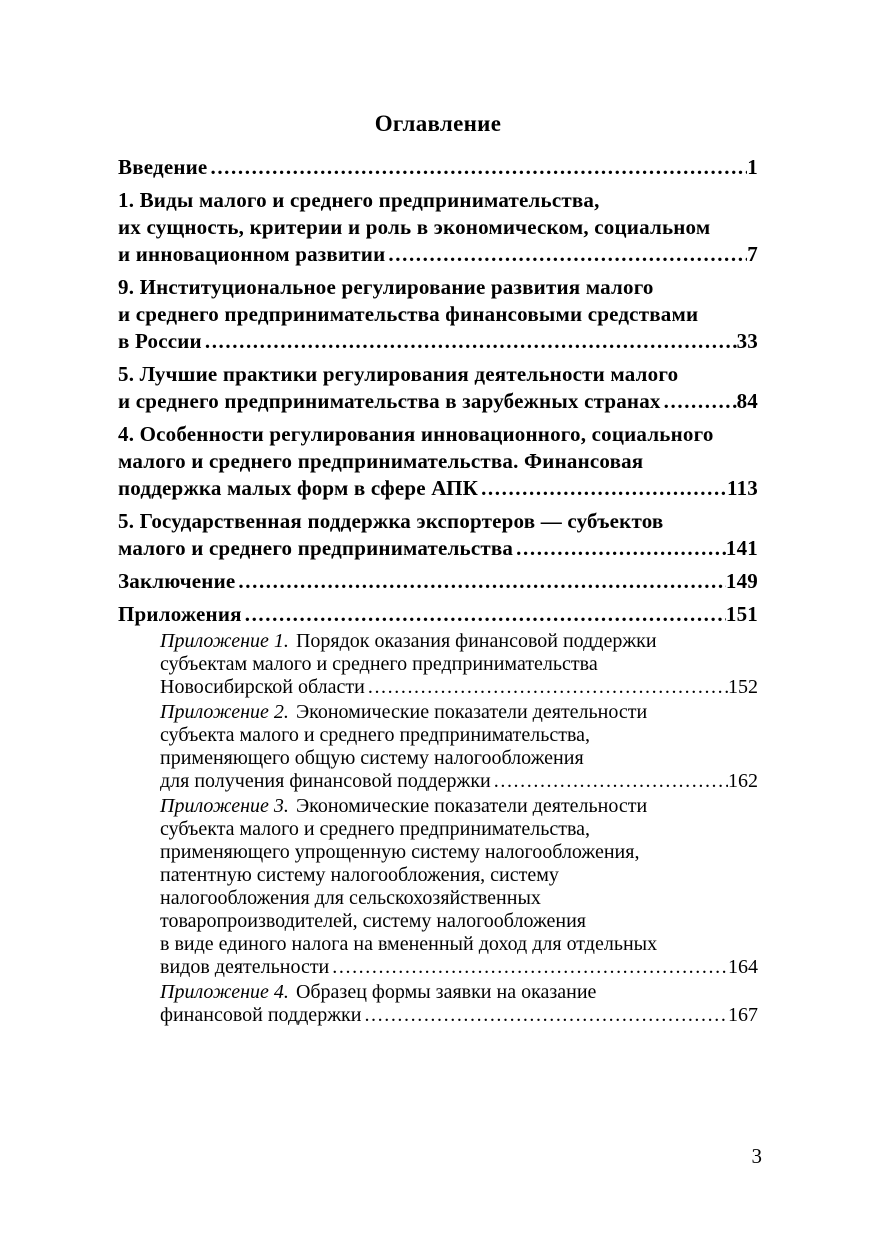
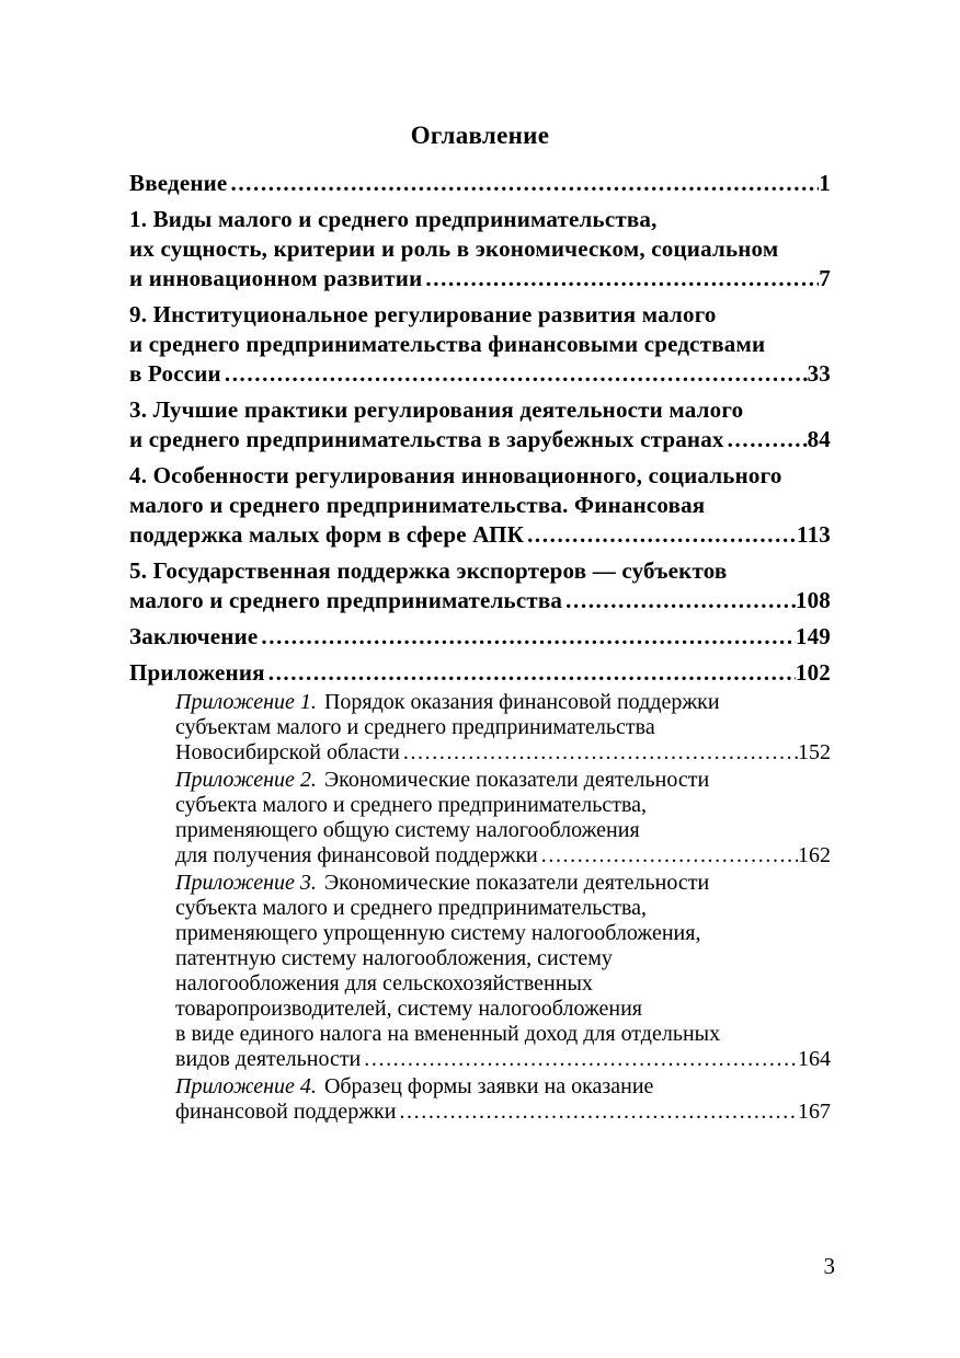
  Оглавление
  Введение
  1
  1. Виды малого и среднего предпринимательства,
  их сущность, критерии и роль в экономическом, социальном
  и инновационном развитии
  7
  9. Институциональное регулирование развития малого
  и среднего предпринимательства финансовыми средствами
  в России
  33
- 5. Лучшие практики регулирования деятельности малого
+ 3. Лучшие практики регулирования деятельности малого
  и среднего предпринимательства в зарубежных странах
  84
  4. Особенности регулирования инновационного, социального
  малого и среднего предпринимательства. Финансовая
  поддержка малых форм в сфере АПК
  113
  5. Государственная поддержка экспортеров — субъектов
  малого и среднего предпринимательства
- 141
+ 108
  Заключение
  149
  Приложения
- 151
+ 102
  Приложение 1. Порядок оказания финансовой поддержки
  субъектам малого и среднего предпринимательства
  Новосибирской области
  152
  Приложение 2. Экономические показатели деятельности
  субъекта малого и среднего предпринимательства,
  применяющего общую систему налогообложения
  для получения финансовой поддержки
  162
  Приложение 3. Экономические показатели деятельности
  субъекта малого и среднего предпринимательства,
  применяющего упрощенную систему налогообложения,
  патентную систему налогообложения, систему
  налогообложения для сельскохозяйственных
  товаропроизводителей, систему налогообложения
  в виде единого налога на вмененный доход для отдельных
  видов деятельности
  164
  Приложение 4. Образец формы заявки на оказание
  финансовой поддержки
  167
  3
